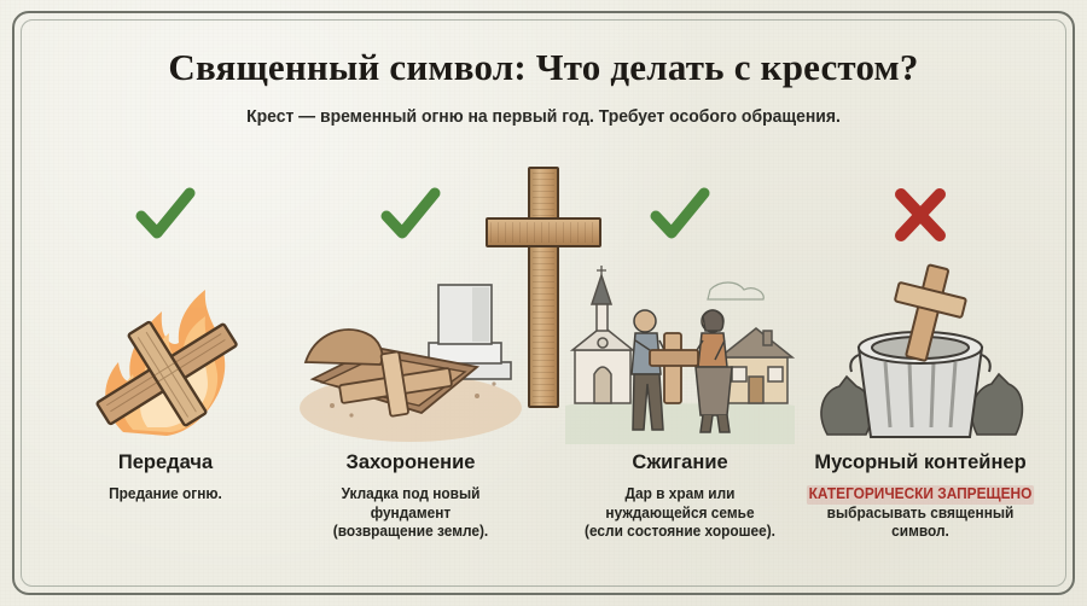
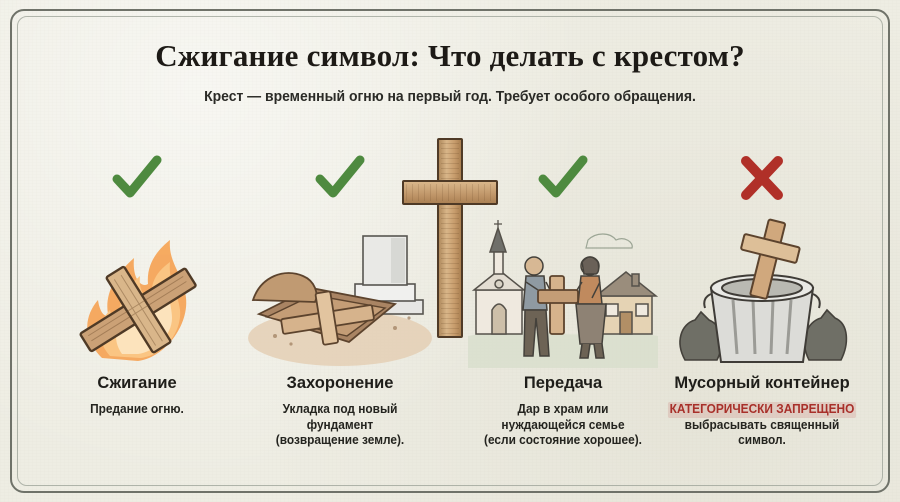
- Священный символ: Что делать с крестом?
+ Сжигание символ: Что делать с крестом?
  Крест — временный огню на первый год. Требует особого обращения.
- Передача
+ Сжигание
  Предание огню.
  Захоронение
  Укладка под новый
  фундамент
  (возвращение земле).
- Сжигание
+ Передача
  Дар в храм или
  нуждающейся семье
  (если состояние хорошее).
  Мусорный контейнер
  КАТЕГОРИЧЕСКИ ЗАПРЕЩЕНО
  выбрасывать священный
  символ.
